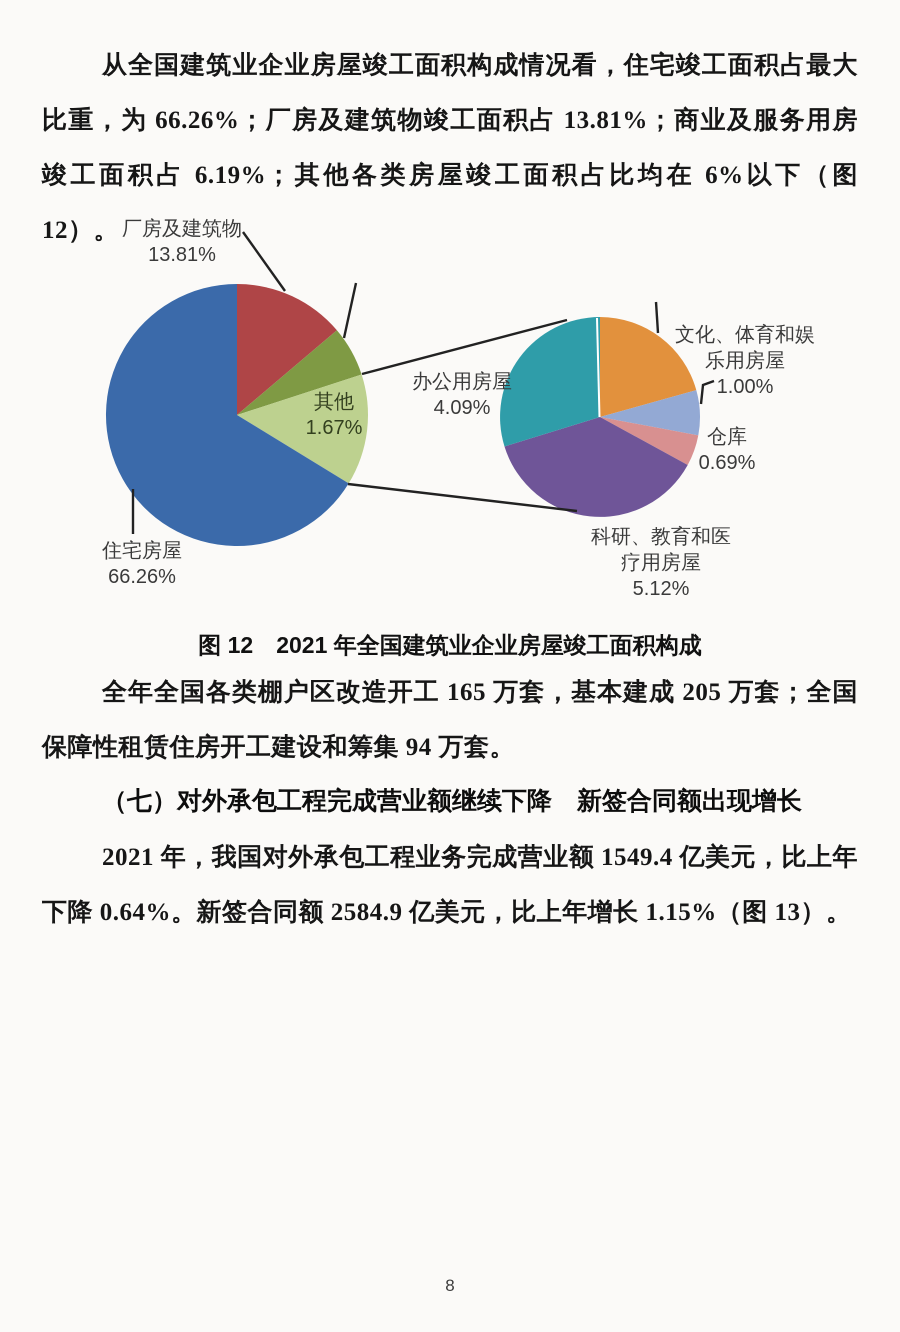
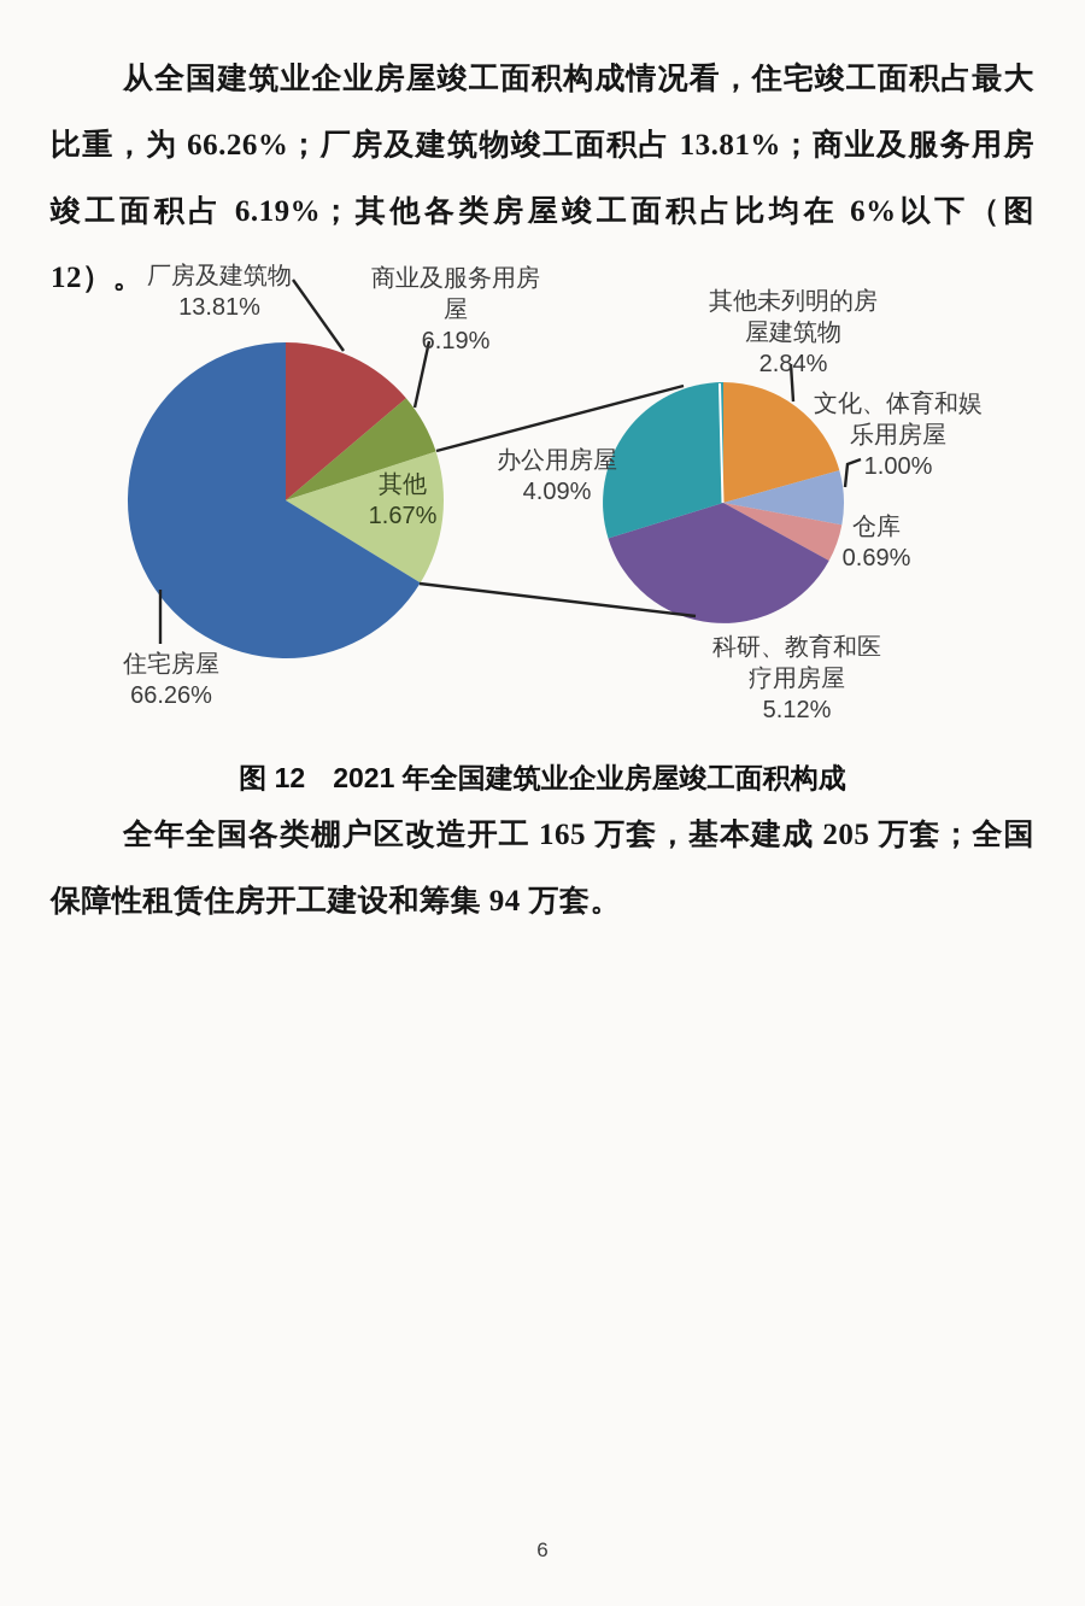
  从全国建筑业企业房屋竣工面积构成情况看，住宅竣工面积占最大比重，为 66.26%；厂房及建筑物竣工面积占 13.81%；商业及服务用房竣工面积占 6.19%；其他各类房屋竣工面积占比均在 6%以下（图 12）。
  厂房及建筑物
  13.81%
+ 商业及服务用房
+ 屋
+ 6.19%
+ 其他未列明的房
+ 屋建筑物
+ 2.84%
  文化、体育和娱
  乐用房屋
  1.00%
  仓库
  0.69%
  办公用房屋
  4.09%
  其他
  1.67%
  住宅房屋
  66.26%
  科研、教育和医
  疗用房屋
  5.12%
  图 12 2021 年全国建筑业企业房屋竣工面积构成
  全年全国各类棚户区改造开工 165 万套，基本建成 205 万套；全国保障性租赁住房开工建设和筹集 94 万套。
- （七）对外承包工程完成营业额继续下降 新签合同额出现增长
- 2021 年，我国对外承包工程业务完成营业额 1549.4 亿美元，比上年下降 0.64%。新签合同额 2584.9 亿美元，比上年增长 1.15%（图 13）。
- 8
+ 6
